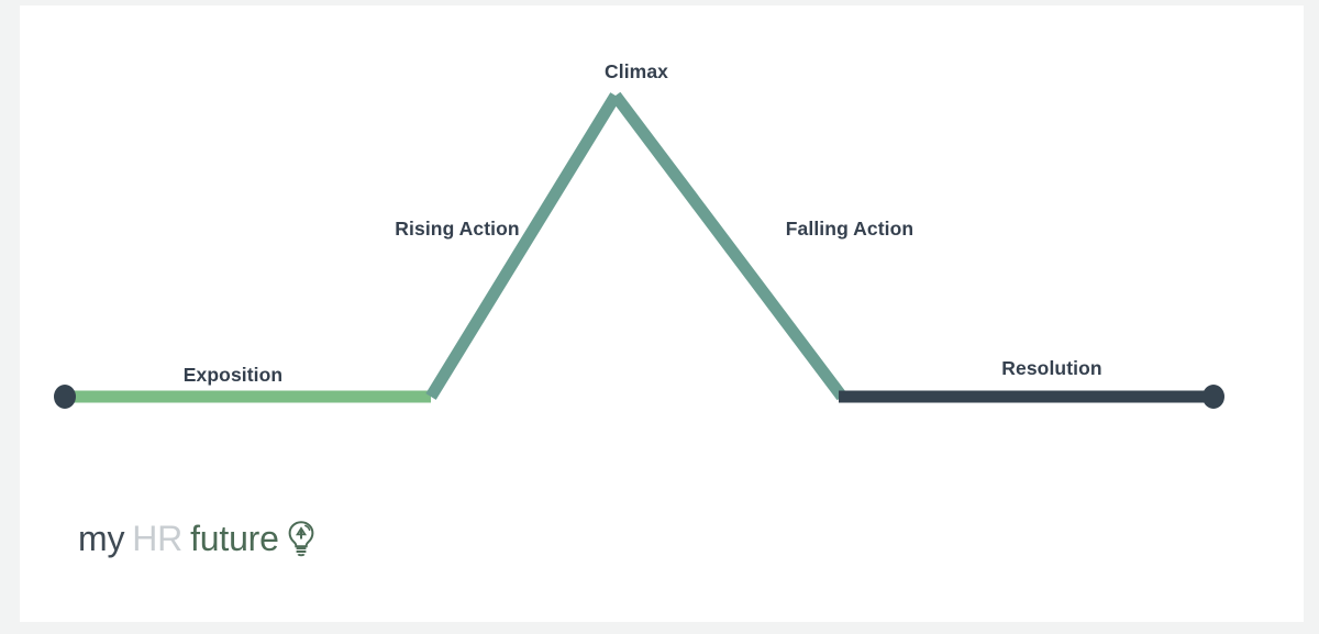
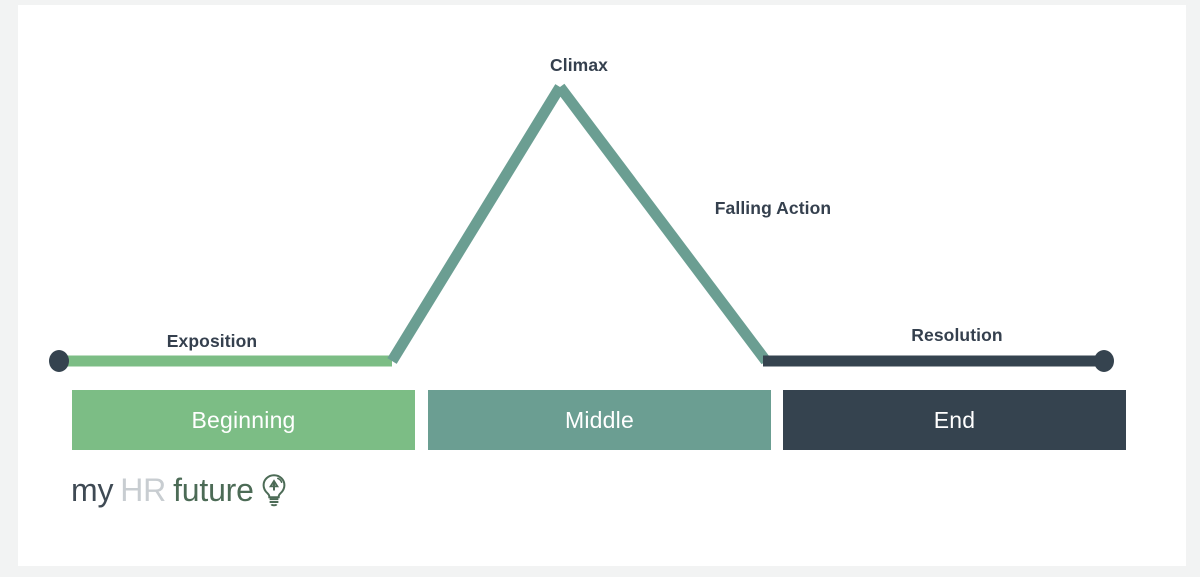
  Exposition
- Rising Action
  Climax
  Falling Action
  Resolution
+ Beginning
+ Middle
+ End
  my
  HR
  future
